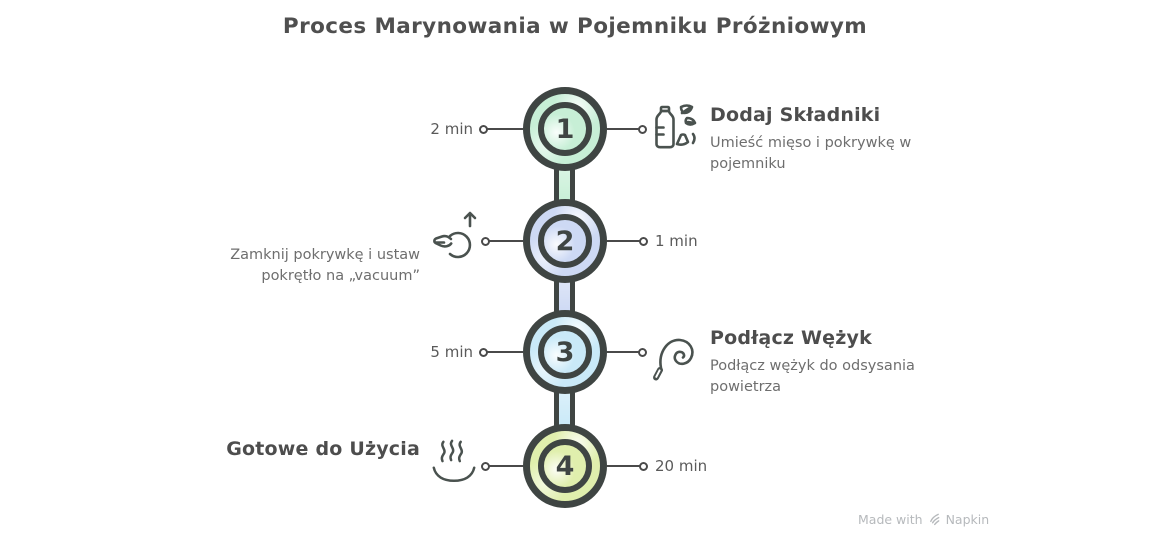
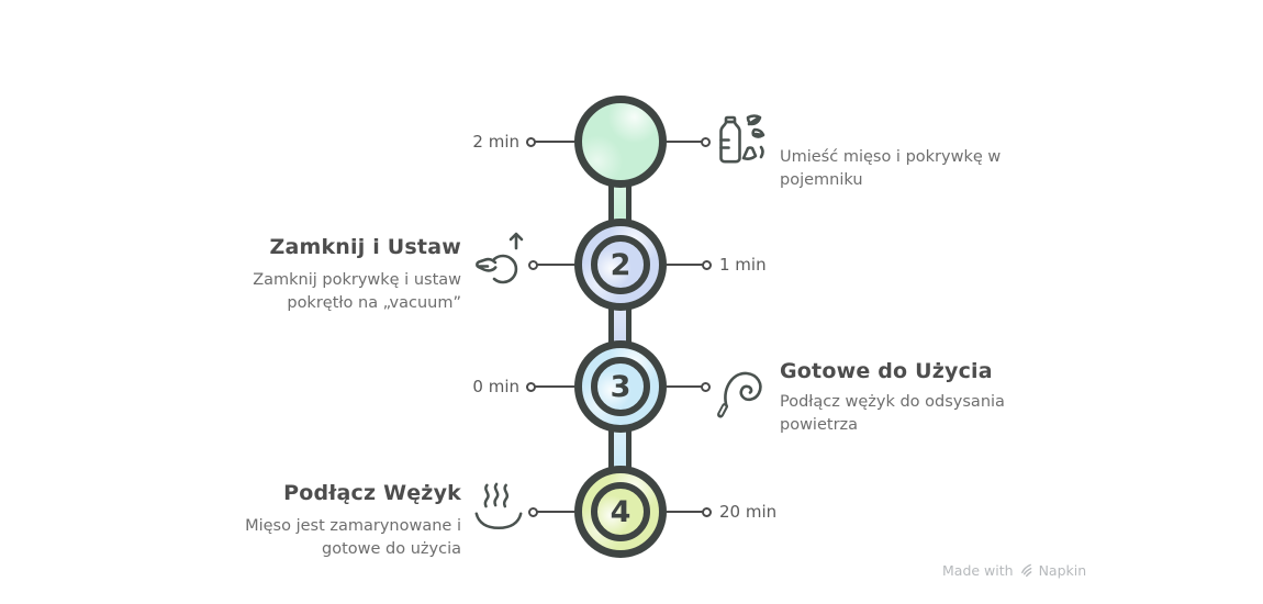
- Proces Marynowania w Pojemniku Próżniowym
  2 min
- 1
- Dodaj Składniki
  Umieść mięso i pokrywkę w pojemniku
  1 min
  2
+ Zamknij i Ustaw
  Zamknij pokrywkę i ustaw pokrętło na „vacuum”
- 5 min
+ 0 min
  3
- Podłącz Wężyk
+ Gotowe do Użycia
  Podłącz wężyk do odsysania powietrza
  20 min
  4
- Gotowe do Użycia
+ Podłącz Wężyk
+ Mięso jest zamarynowane i gotowe do użycia
  Made with
  Napkin
